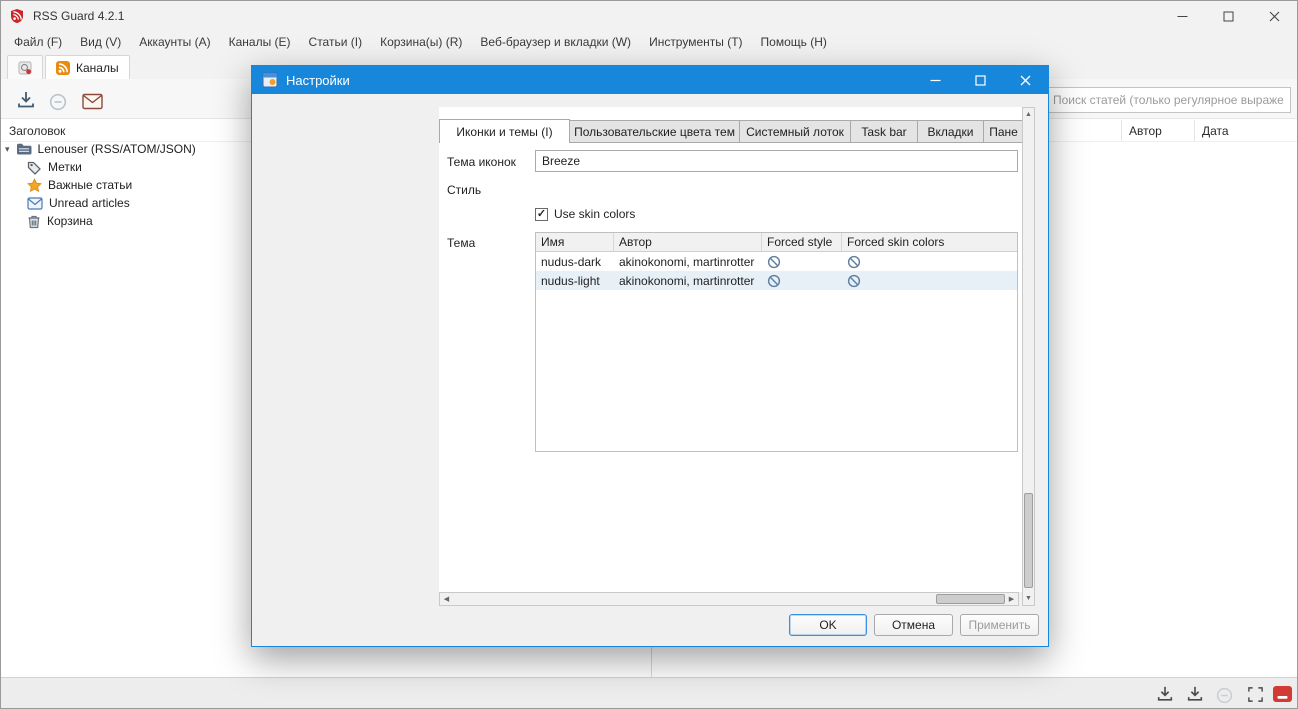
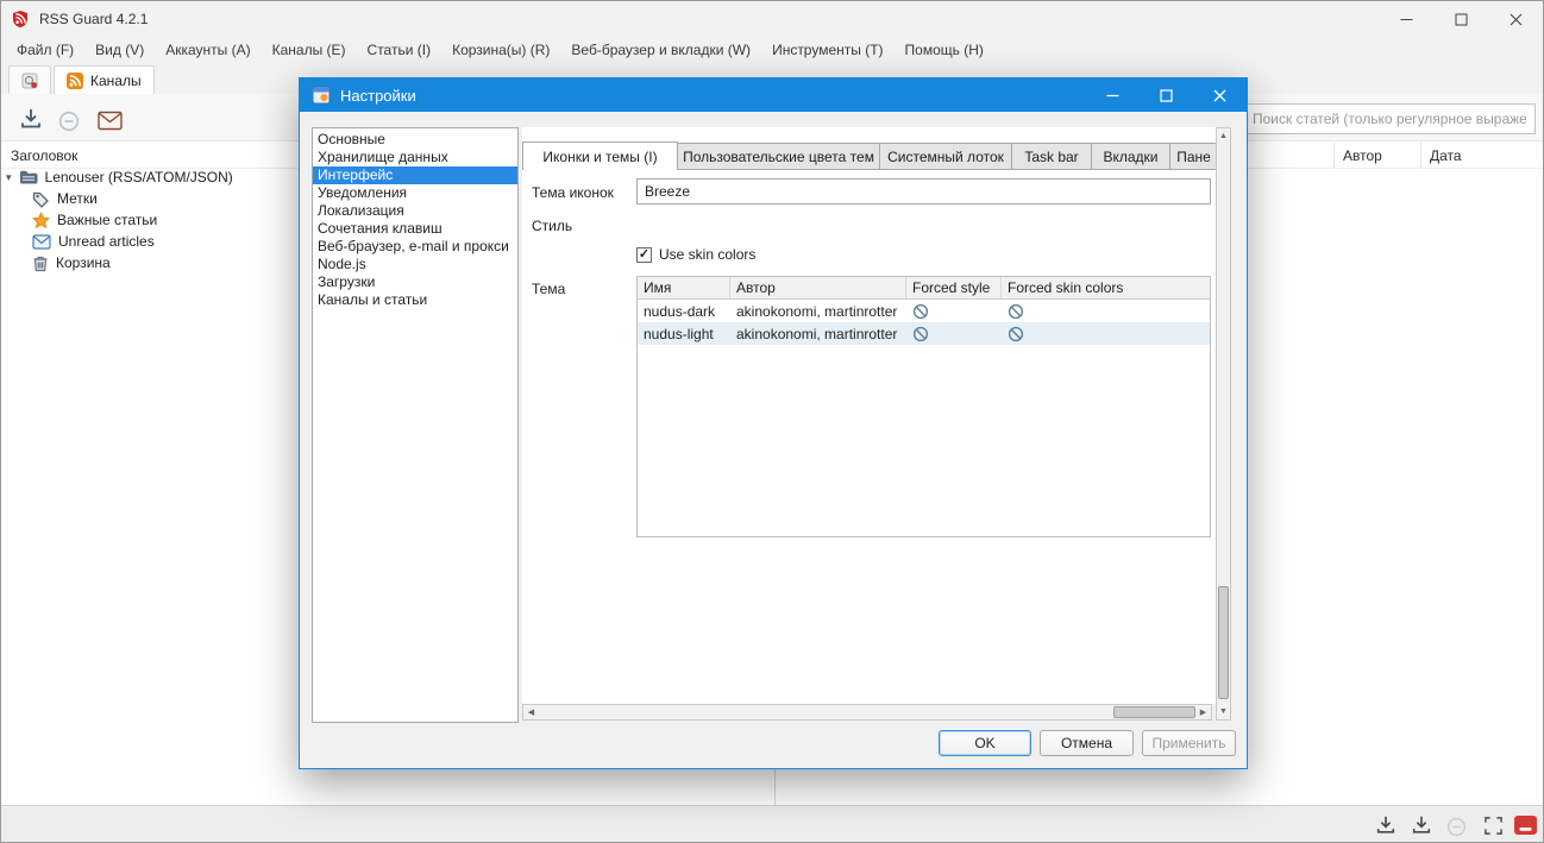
  RSS Guard 4.2.1
  Файл (F)
  Вид (V)
  Аккаунты (A)
  Каналы (E)
  Статьи (I)
  Корзина(ы) (R)
  Веб-браузер и вкладки (W)
  Инструменты (T)
  Помощь (H)
  Каналы
  Поиск статей (только регулярное выраже
  Заголовок
  Автор
  Дата
  ▾
  Lenouser (RSS/ATOM/JSON)
  Метки
  Важные статьи
  Unread articles
  Корзина
  Настройки
+ Основные
+ Хранилище данных
+ Интерфейс
+ Уведомления
+ Локализация
+ Сочетания клавиш
+ Веб-браузер, e-mail и прокси
+ Node.js
+ Загрузки
+ Каналы и статьи
  Иконки и темы (I)
  Пользовательские цвета тем
  Системный лоток
  Task bar
  Вкладки
  Пане
  Тема иконок
  Breeze
  Стиль
  ✓
  Use skin colors
  Тема
  Имя
  Автор
  Forced style
  Forced skin colors
  nudus-dark
  akinokonomi, martinrotter
  nudus-light
  akinokonomi, martinrotter
  OK
  Отмена
  Применить
